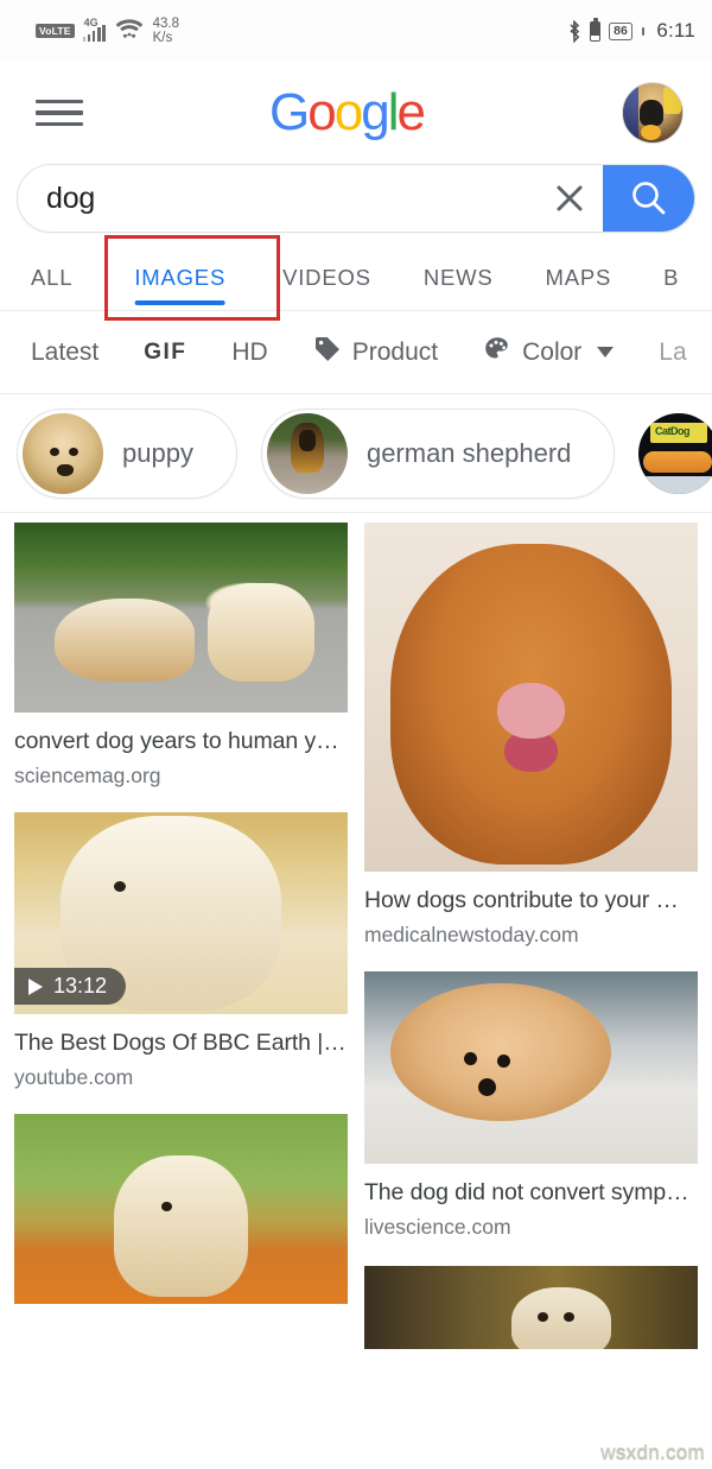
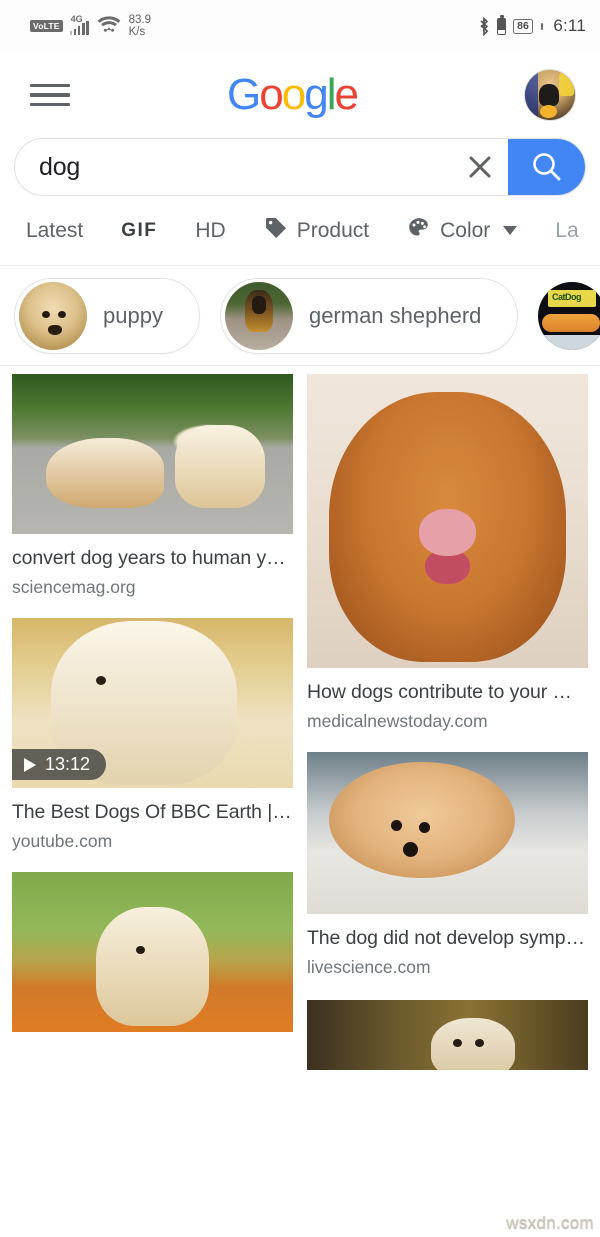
  VoLTE
  4G
- 43.8
+ 83.9
  K/s
  86
  6:11
  Google
  dog
- ALL
- IMAGES
- VIDEOS
- NEWS
- MAPS
- B
  Latest
  GIF
  HD
  Product
  Color
  La
  puppy
  german shepherd
  CatDog
  convert dog years to human y…
  sciencemag.org
  13:12
  The Best Dogs Of BBC Earth | …
  youtube.com
  How dogs contribute to your …
  medicalnewstoday.com
- The dog did not convert symp…
+ The dog did not develop symp…
  livescience.com
  wsxdn.com
